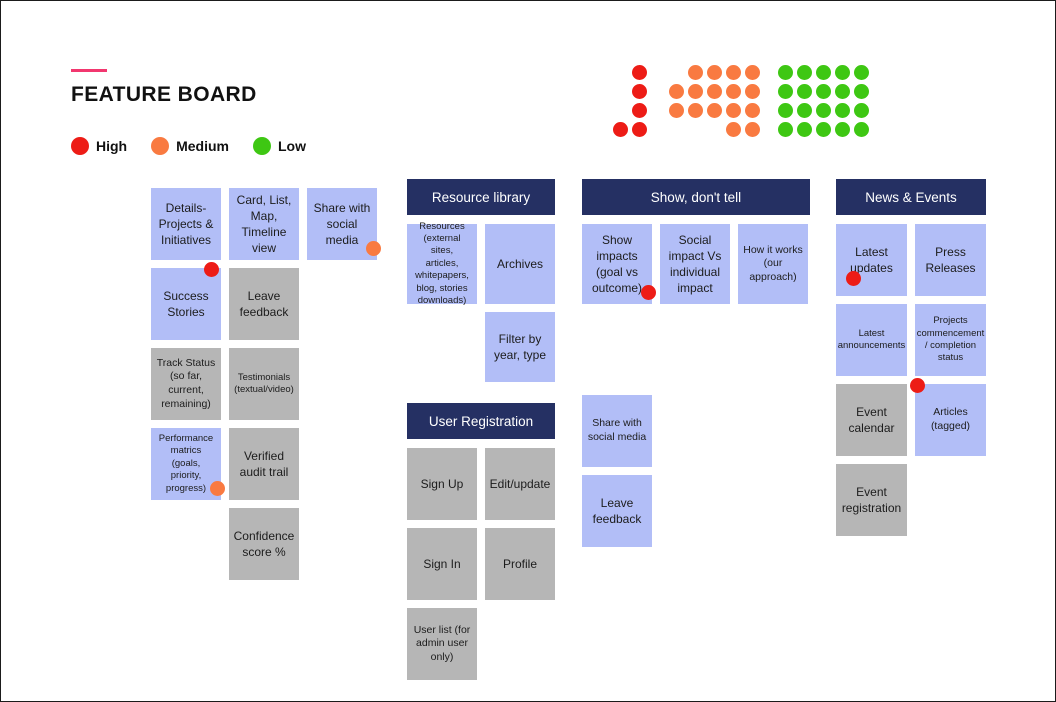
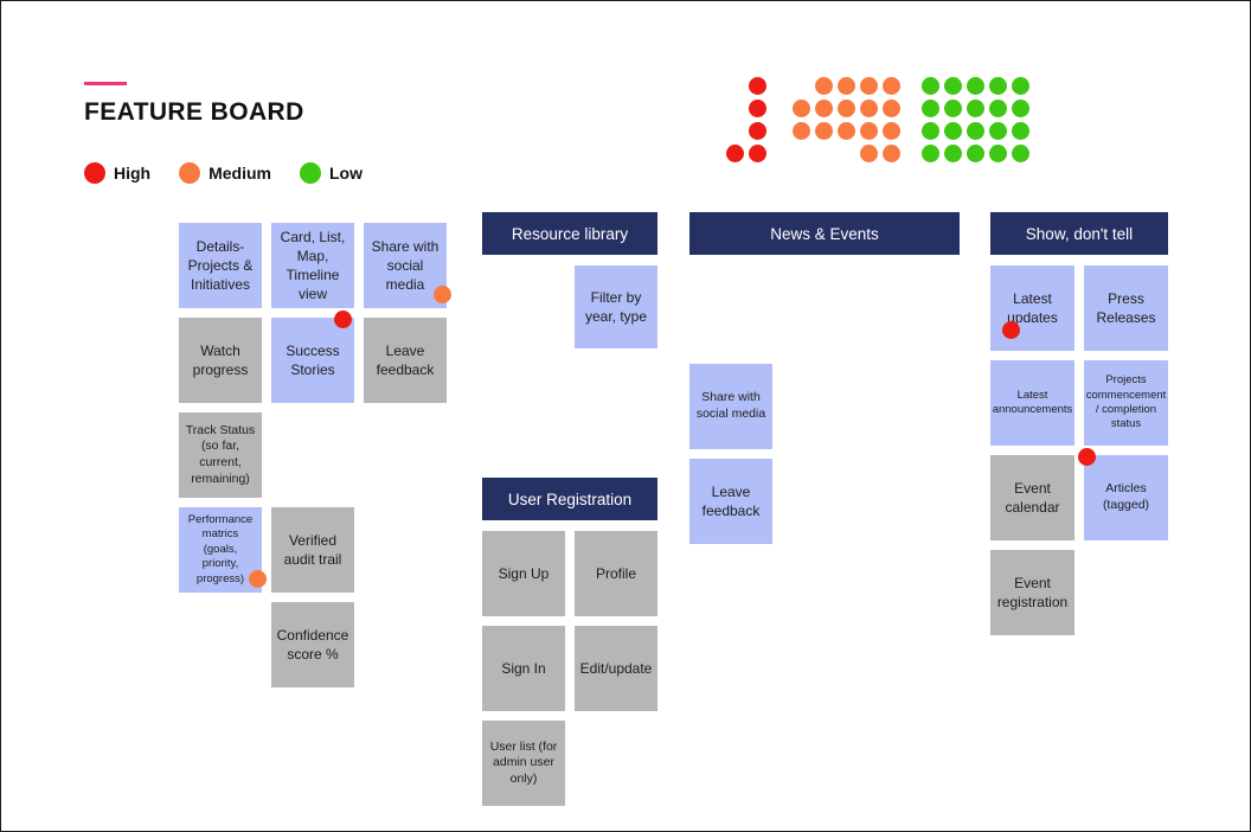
  FEATURE BOARD
  High
  Medium
  Low
  Details-
  Projects &
  Initiatives
  Card, List,
  Map,
  Timeline
  view
  Share with
  social media
+ Watch
+ progress
  Success
  Stories
  Leave
  feedback
  Track Status
  (so far,
  current,
  remaining)
- Testimonials
- (textual/video)
  Performance
  matrics
  (goals,
  priority,
  progress)
  Verified
  audit trail
  Confidence
  score %
  Resource library
- Resources
- (external sites,
- articles,
- whitepapers,
- blog, stories
- downloads)
- Archives
  Filter by
  year, type
- Show, don't tell
+ News & Events
- Show
- impacts
- (goal vs
- outcome)
- Social
- impact Vs
- individual
- impact
- How it works
- (our
- approach)
  Share with
  social media
  Leave
  feedback
- News & Events
+ Show, don't tell
  Latest
  updates
  Press
  Releases
  Latest
  announcements
  Projects
  commencement
  / completion
  status
  Event
  calendar
  Articles
  (tagged)
  Event
  registration
  User Registration
  Sign Up
- Edit/update
+ Profile
  Sign In
- Profile
+ Edit/update
  User list (for
  admin user
  only)
